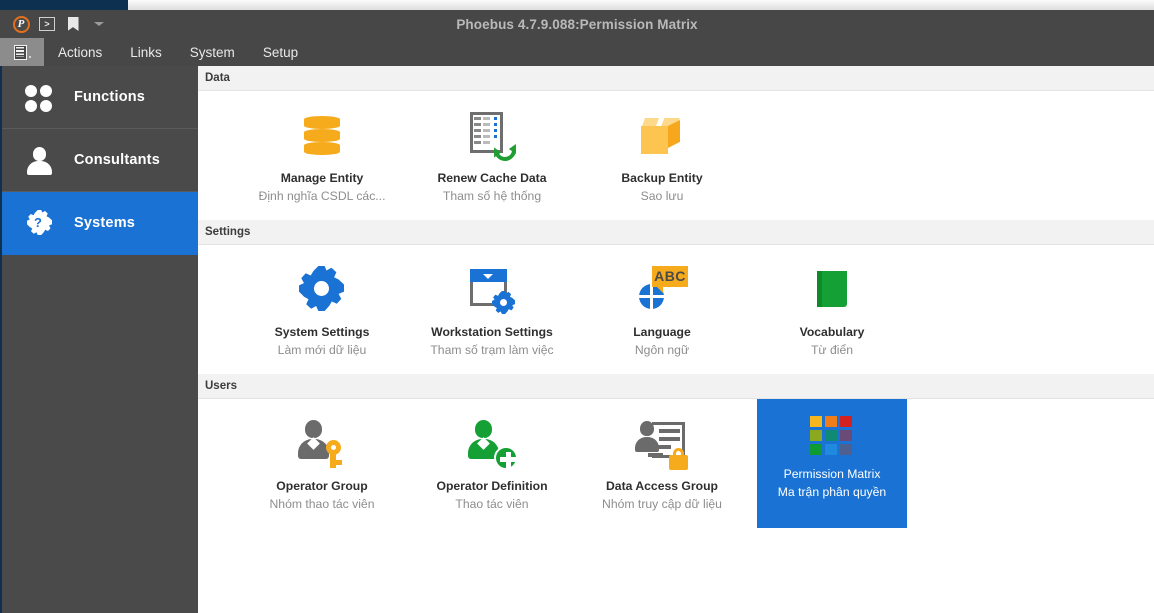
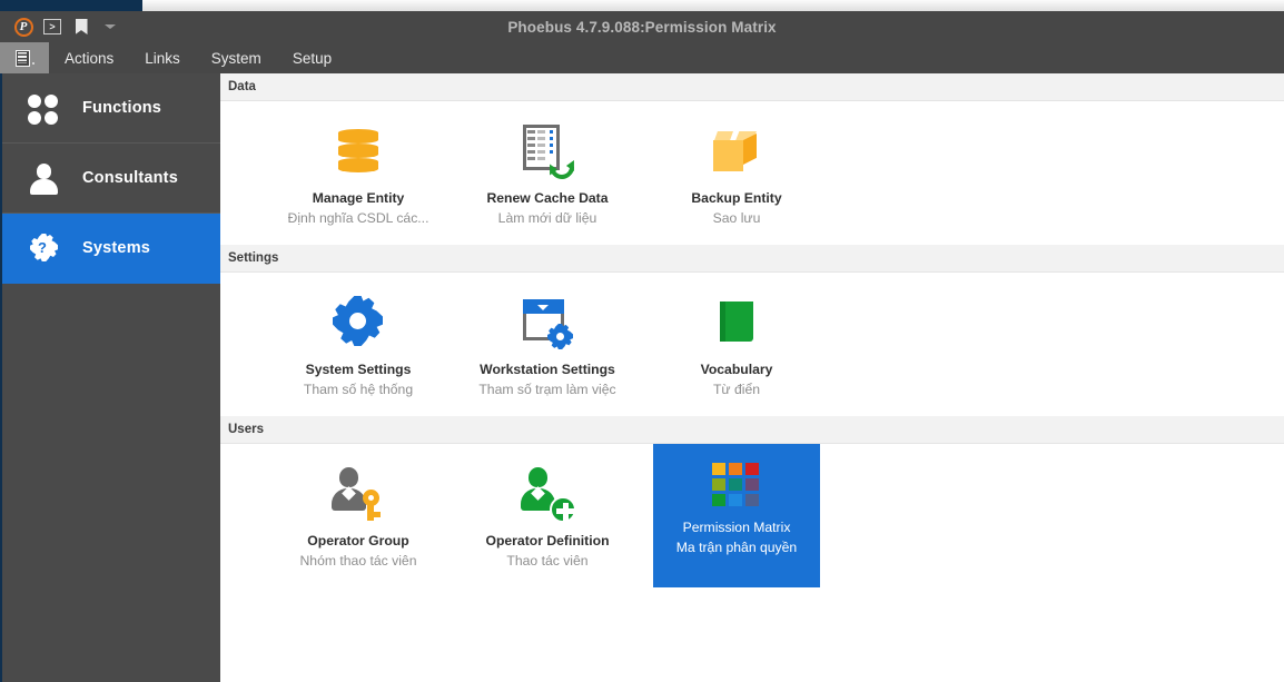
  Phoebus 4.7.9.088:Permission Matrix
  P
  >
  Actions
  Links
  System
  Setup
  Functions
  Consultants
  ?
  Systems
  Data
  Manage Entity
  Định nghĩa CSDL các...
  Renew Cache Data
- Tham số hệ thống
+ Làm mới dữ liệu
  Backup Entity
  Sao lưu
  Settings
  System Settings
- Làm mới dữ liệu
+ Tham số hệ thống
  Workstation Settings
  Tham số trạm làm việc
- ABC
- Language
- Ngôn ngữ
  Vocabulary
  Từ điển
  Users
  Operator Group
  Nhóm thao tác viên
  Operator Definition
  Thao tác viên
- Data Access Group
- Nhóm truy cập dữ liệu
  Permission Matrix
  Ma trận phân quyền
